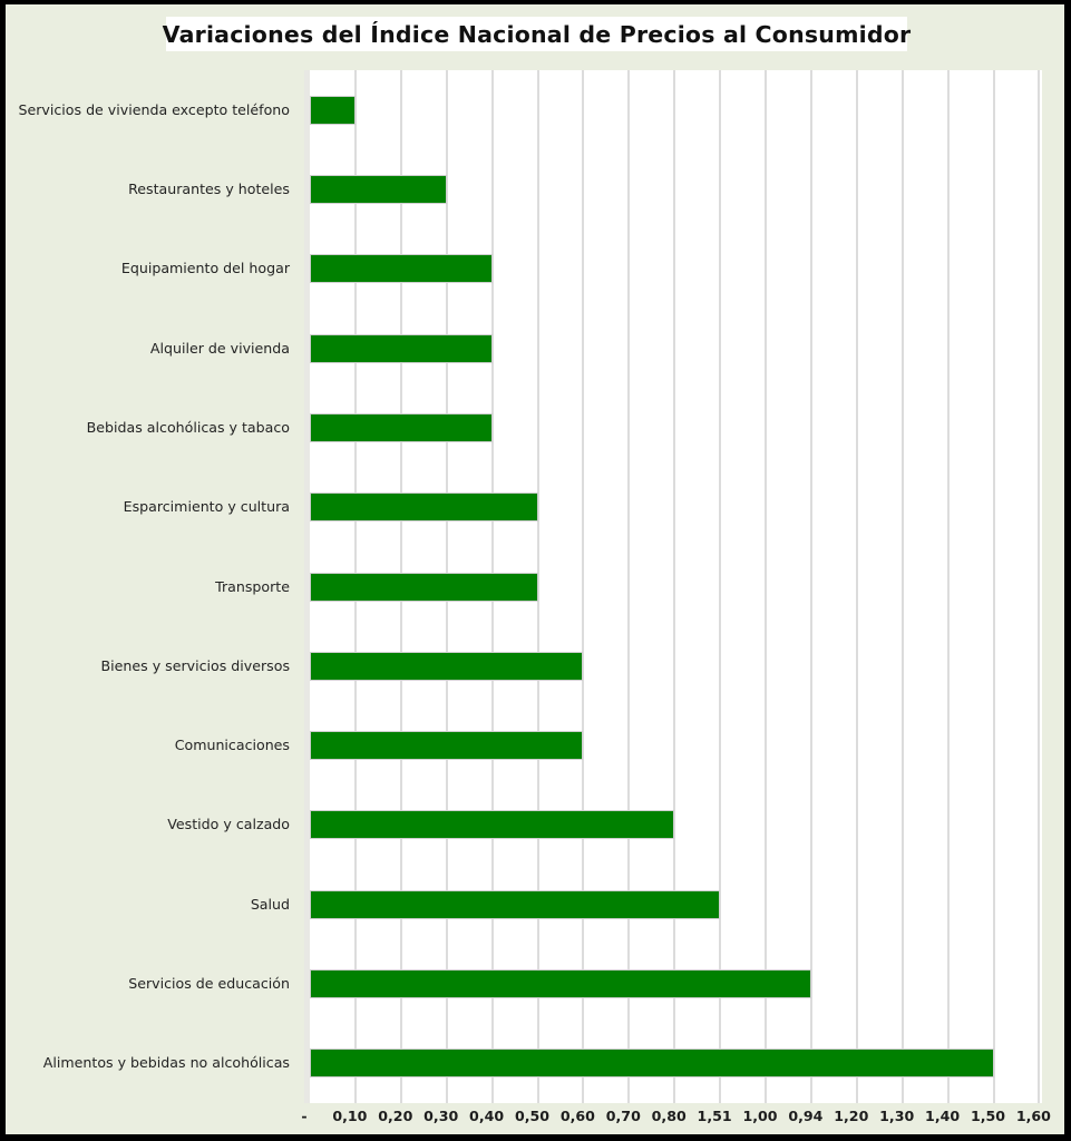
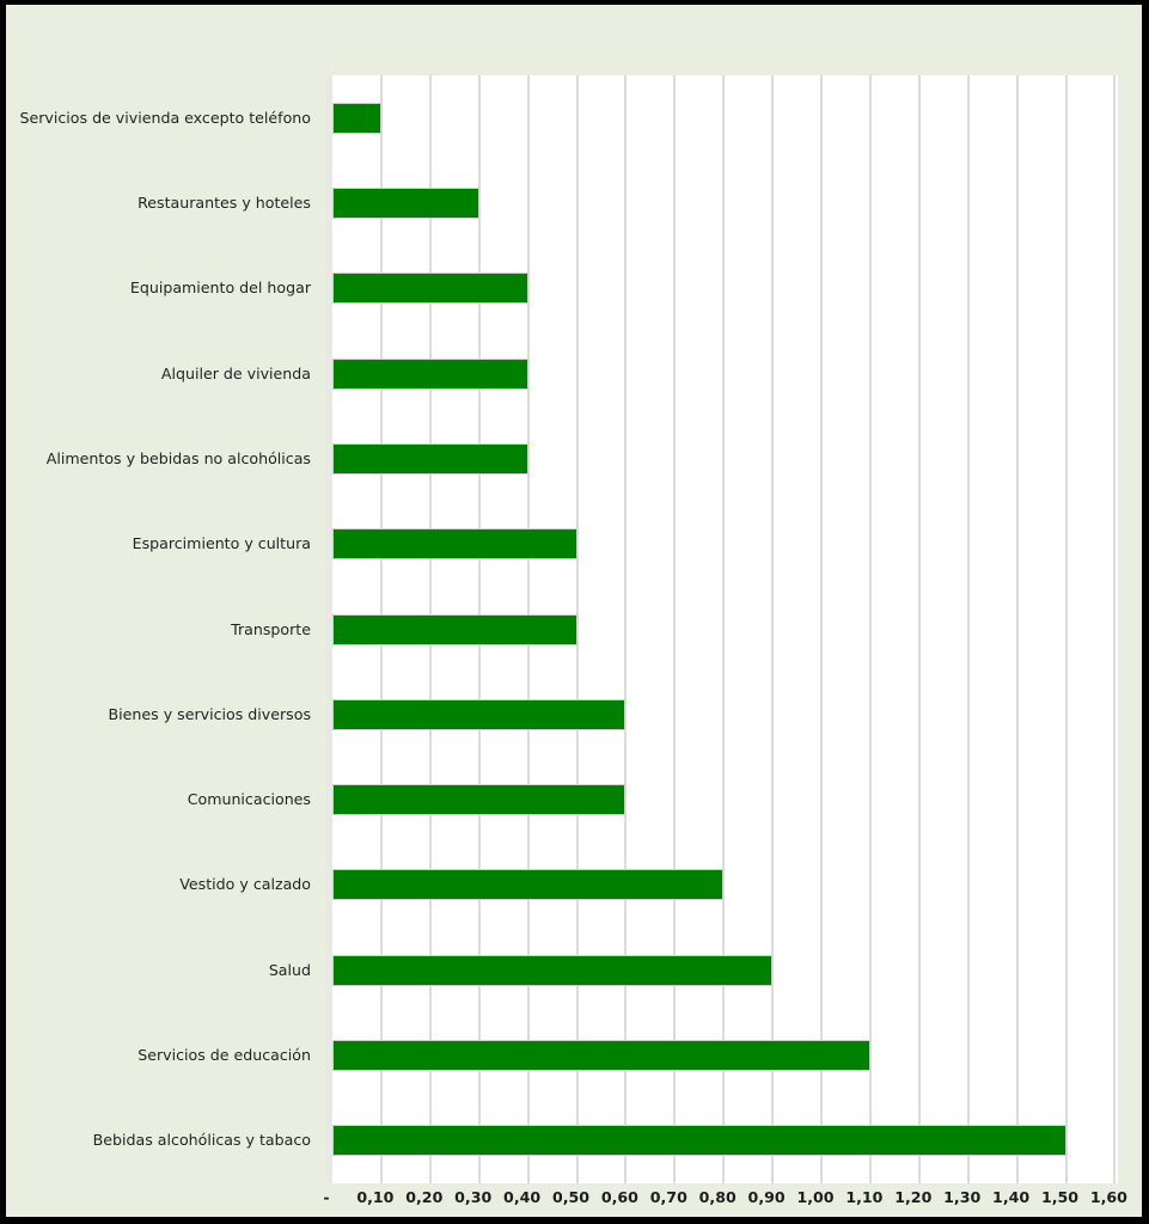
- Variaciones del Índice Nacional de Precios al Consumidor
  Servicios de vivienda excepto teléfono
  Restaurantes y hoteles
  Equipamiento del hogar
  Alquiler de vivienda
- Bebidas alcohólicas y tabaco
+ Alimentos y bebidas no alcohólicas
  Esparcimiento y cultura
  Transporte
  Bienes y servicios diversos
  Comunicaciones
  Vestido y calzado
  Salud
  Servicios de educación
- Alimentos y bebidas no alcohólicas
+ Bebidas alcohólicas y tabaco
  -
  0,10
  0,20
  0,30
  0,40
  0,50
  0,60
  0,70
  0,80
- 1,51
+ 0,90
  1,00
- 0,94
+ 1,10
  1,20
  1,30
  1,40
  1,50
  1,60
